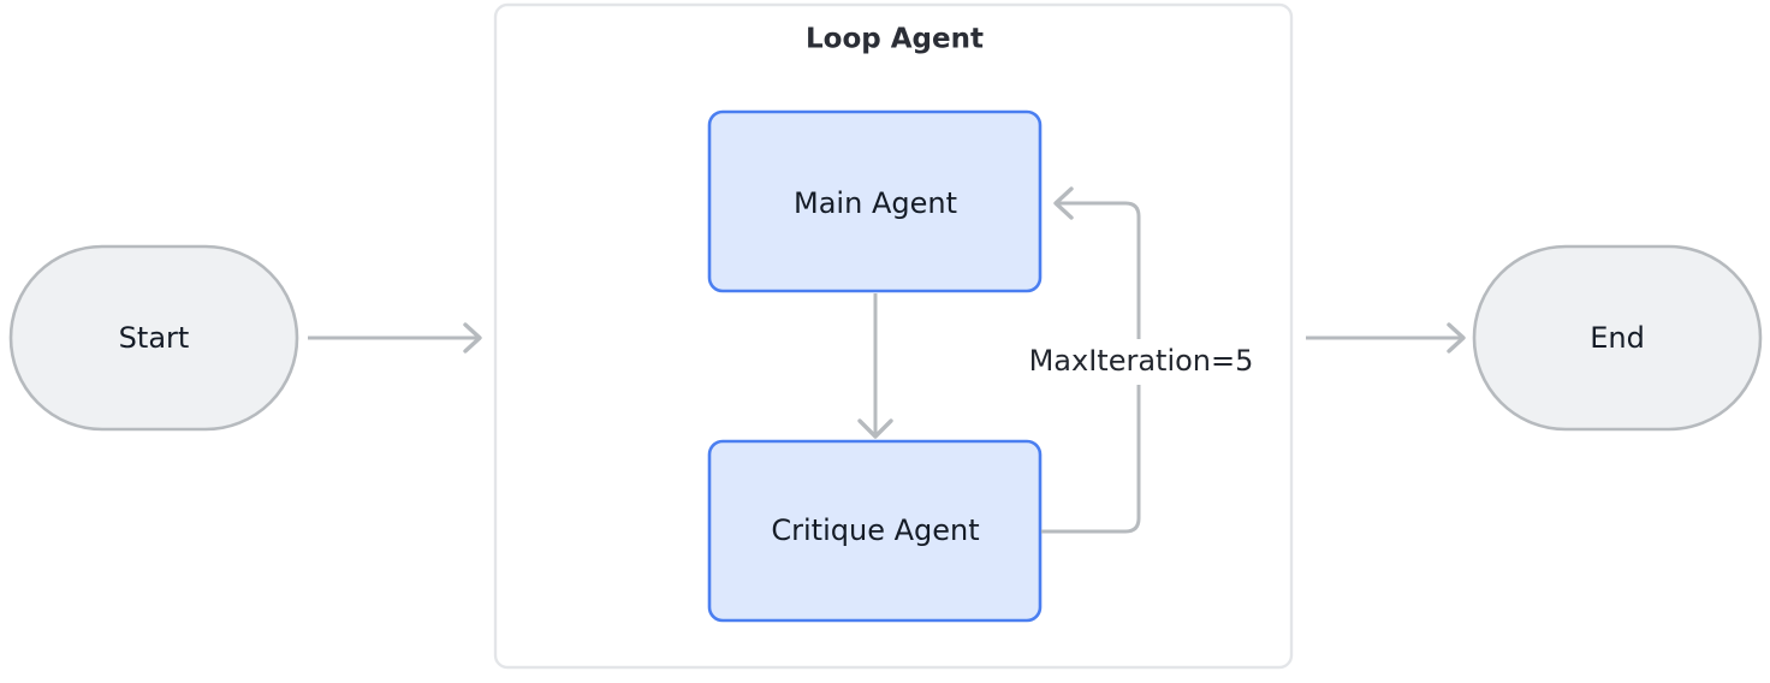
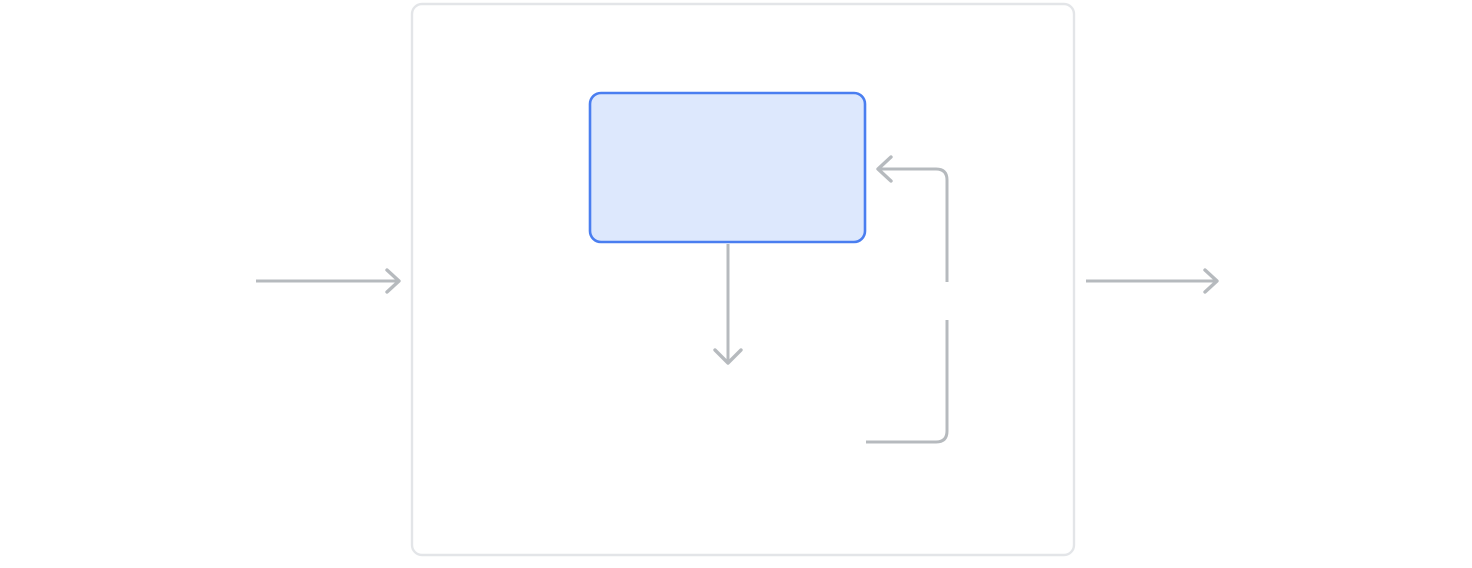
- Loop Agent
- Start
- Main Agent
- Critique Agent
- MaxIteration=5
- End
